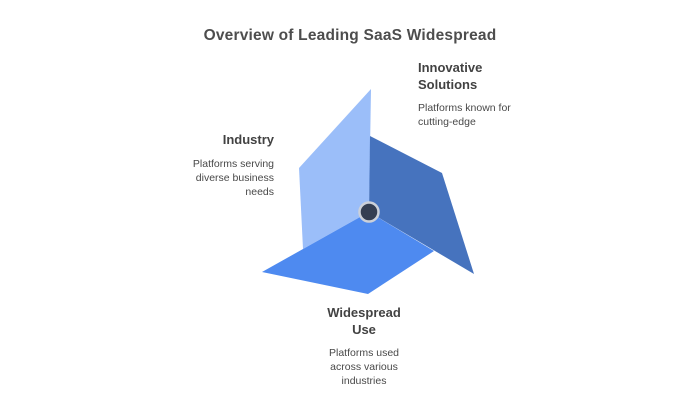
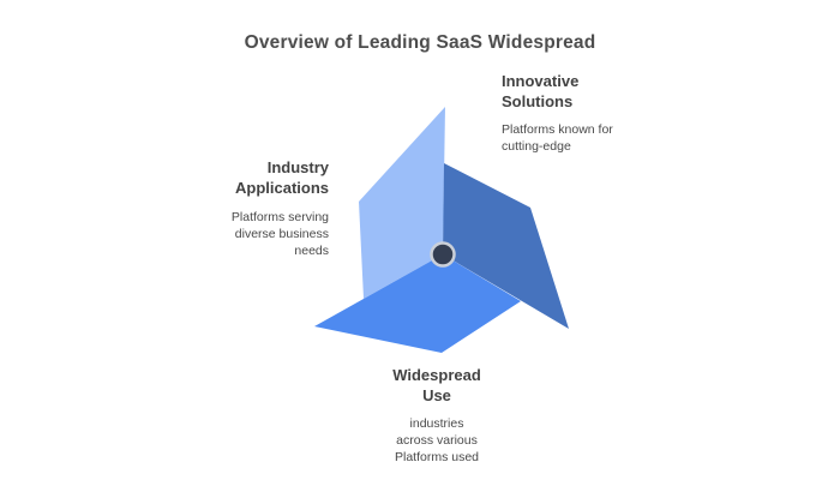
  Overview of Leading SaaS Widespread
  Innovative
  Solutions
  Platforms known for
  cutting-edge
  Industry
+ Applications
  Platforms serving
  diverse business
  needs
  Widespread
  Use
- Platforms used
+ industries
  across various
- industries
+ Platforms used
